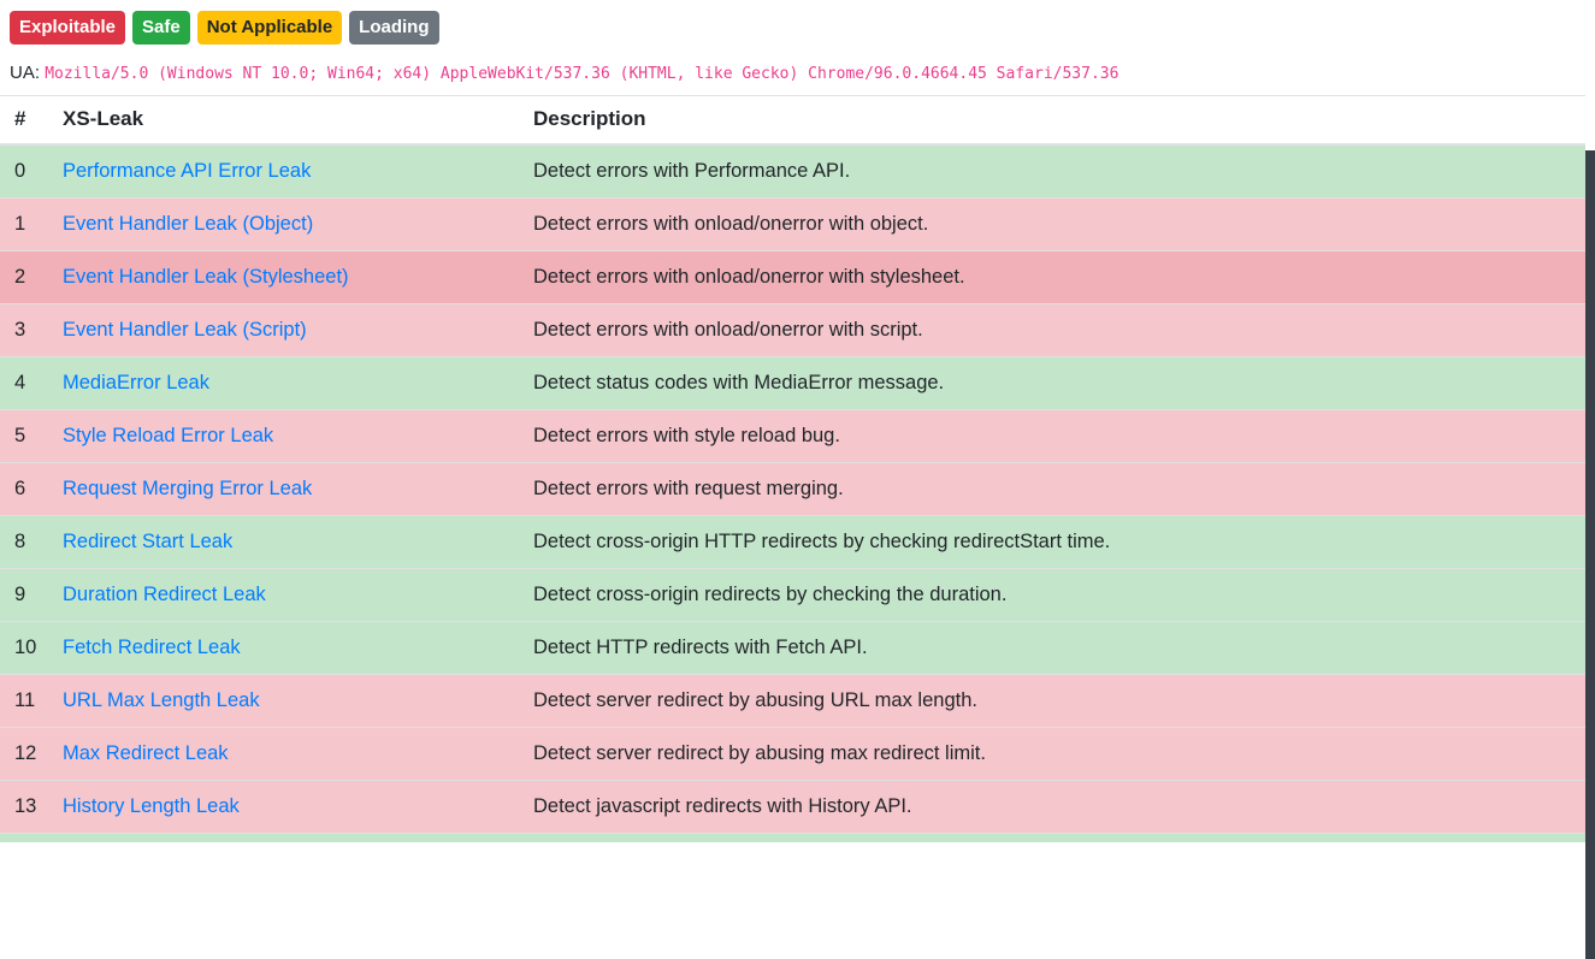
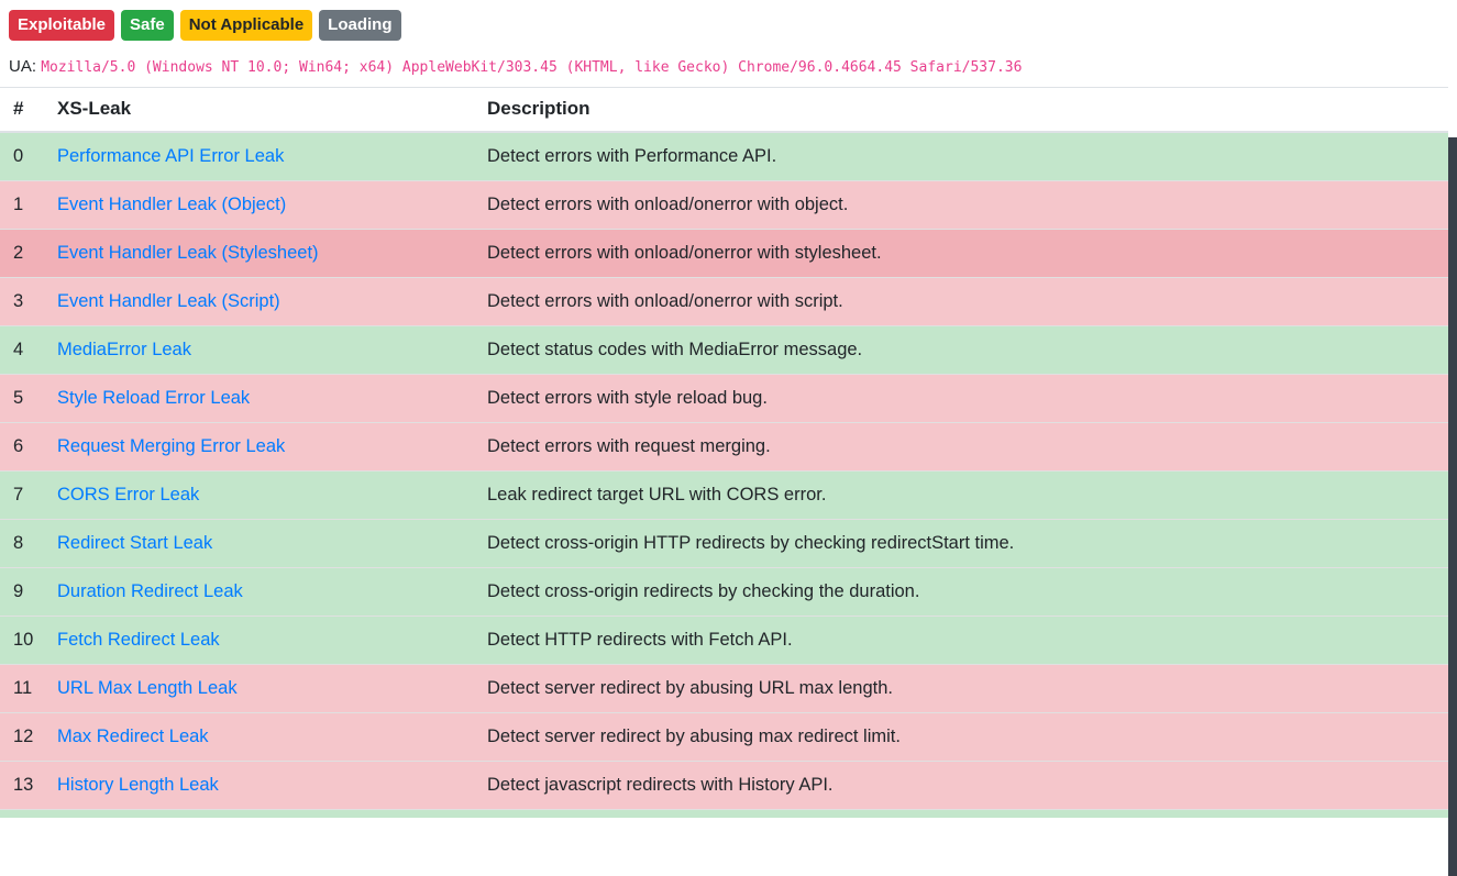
  Exploitable
  Safe
  Not Applicable
  Loading
- UA: Mozilla/5.0 (Windows NT 10.0; Win64; x64) AppleWebKit/537.36 (KHTML, like Gecko) Chrome/96.0.4664.45 Safari/537.36
+ UA: Mozilla/5.0 (Windows NT 10.0; Win64; x64) AppleWebKit/303.45 (KHTML, like Gecko) Chrome/96.0.4664.45 Safari/537.36
  #	XS-Leak	Description
  0	Performance API Error Leak	Detect errors with Performance API.
  1	Event Handler Leak (Object)	Detect errors with onload/onerror with object.
  2	Event Handler Leak (Stylesheet)	Detect errors with onload/onerror with stylesheet.
  3	Event Handler Leak (Script)	Detect errors with onload/onerror with script.
  4	MediaError Leak	Detect status codes with MediaError message.
  5	Style Reload Error Leak	Detect errors with style reload bug.
  6	Request Merging Error Leak	Detect errors with request merging.
+ 7	CORS Error Leak	Leak redirect target URL with CORS error.
  8	Redirect Start Leak	Detect cross-origin HTTP redirects by checking redirectStart time.
  9	Duration Redirect Leak	Detect cross-origin redirects by checking the duration.
  10	Fetch Redirect Leak	Detect HTTP redirects with Fetch API.
  11	URL Max Length Leak	Detect server redirect by abusing URL max length.
  12	Max Redirect Leak	Detect server redirect by abusing max redirect limit.
  13	History Length Leak	Detect javascript redirects with History API.
